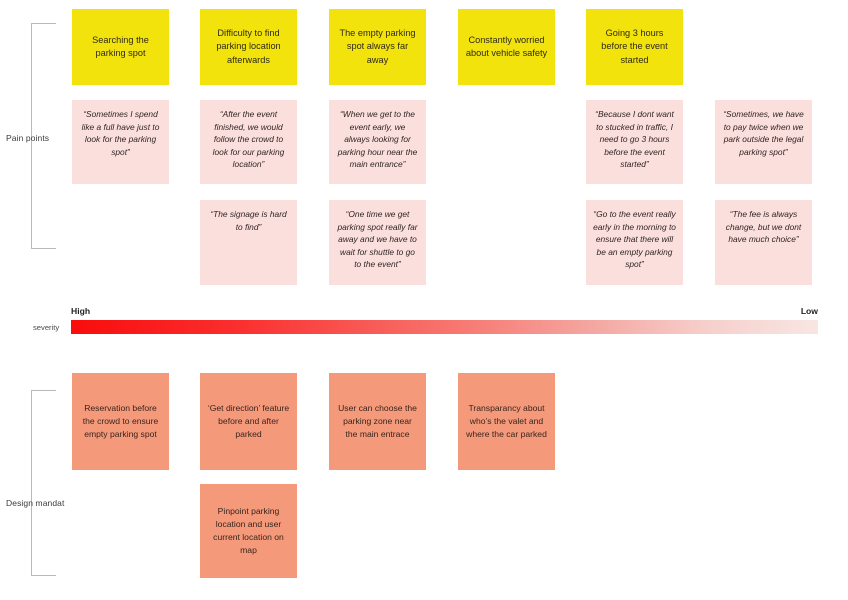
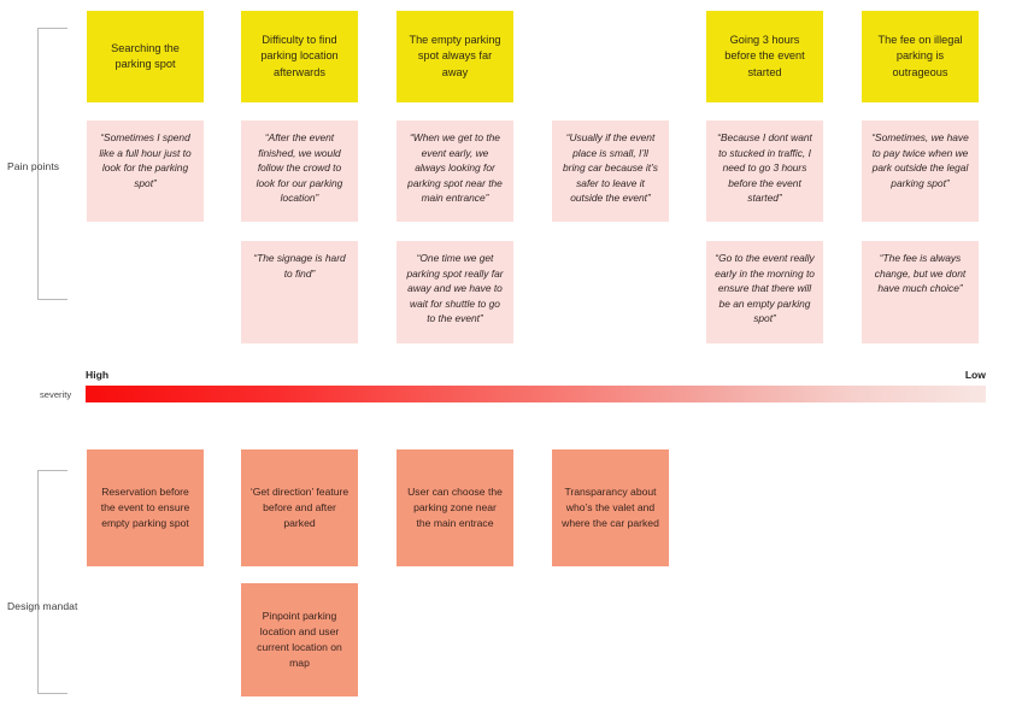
  Pain points
  Searching the parking spot
  Difficulty to find parking location afterwards
  The empty parking spot always far away
- Constantly worried about vehicle safety
  Going 3 hours before the event started
+ The fee on illegal parking is outrageous
- “Sometimes I spend like a full have just to look for the parking spot”
+ “Sometimes I spend like a full hour just to look for the parking spot”
  “After the event finished, we would follow the crowd to look for our parking location”
- “When we get to the event early, we always looking for parking hour near the main entrance”
+ “When we get to the event early, we always looking for parking spot near the main entrance”
+ “Usually if the event place is small, I’ll bring car because it’s safer to leave it outside the event”
  “Because I dont want to stucked in traffic, I need to go 3 hours before the event started”
  “Sometimes, we have to pay twice when we park outside the legal parking spot”
  “The signage is hard to find”
  “One time we get parking spot really far away and we have to wait for shuttle to go to the event”
  “Go to the event really early in the morning to ensure that there will be an empty parking spot”
  “The fee is always change, but we dont have much choice”
  High
  Low
  severity
  Design mandat
- Reservation before the crowd to ensure empty parking spot
+ Reservation before the event to ensure empty parking spot
  ‘Get direction’ feature before and after parked
  User can choose the parking zone near the main entrace
  Transparancy about who’s the valet and where the car parked
  Pinpoint parking location and user current location on map
